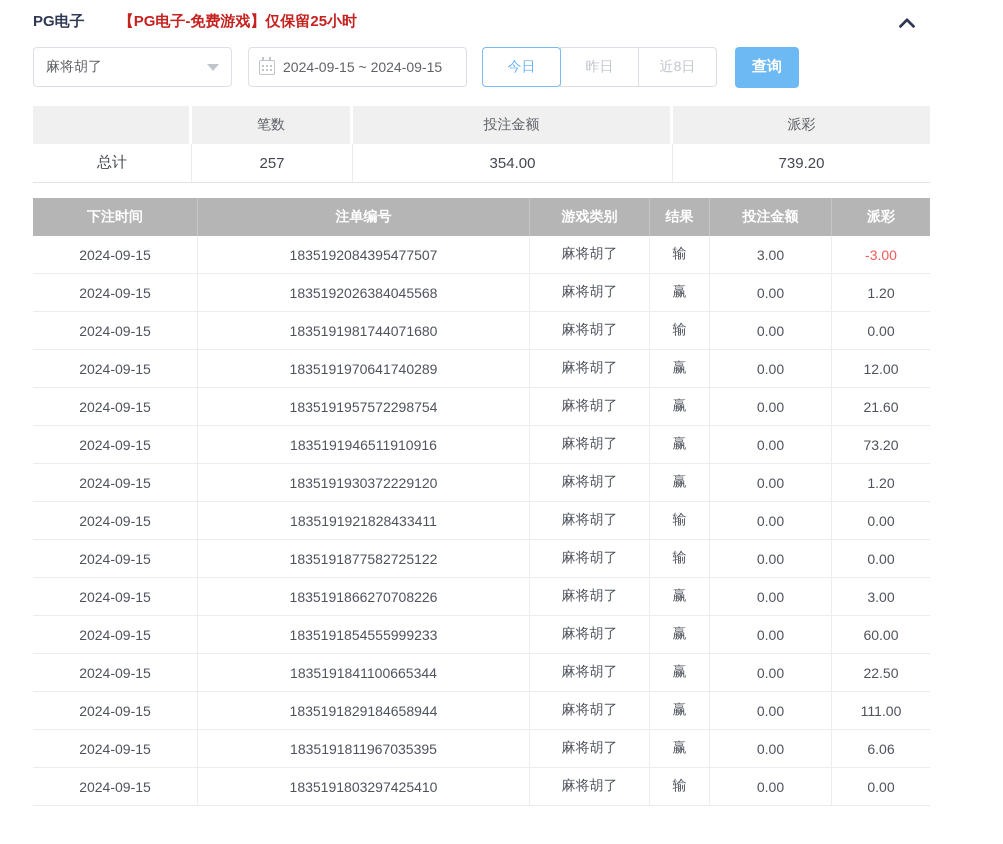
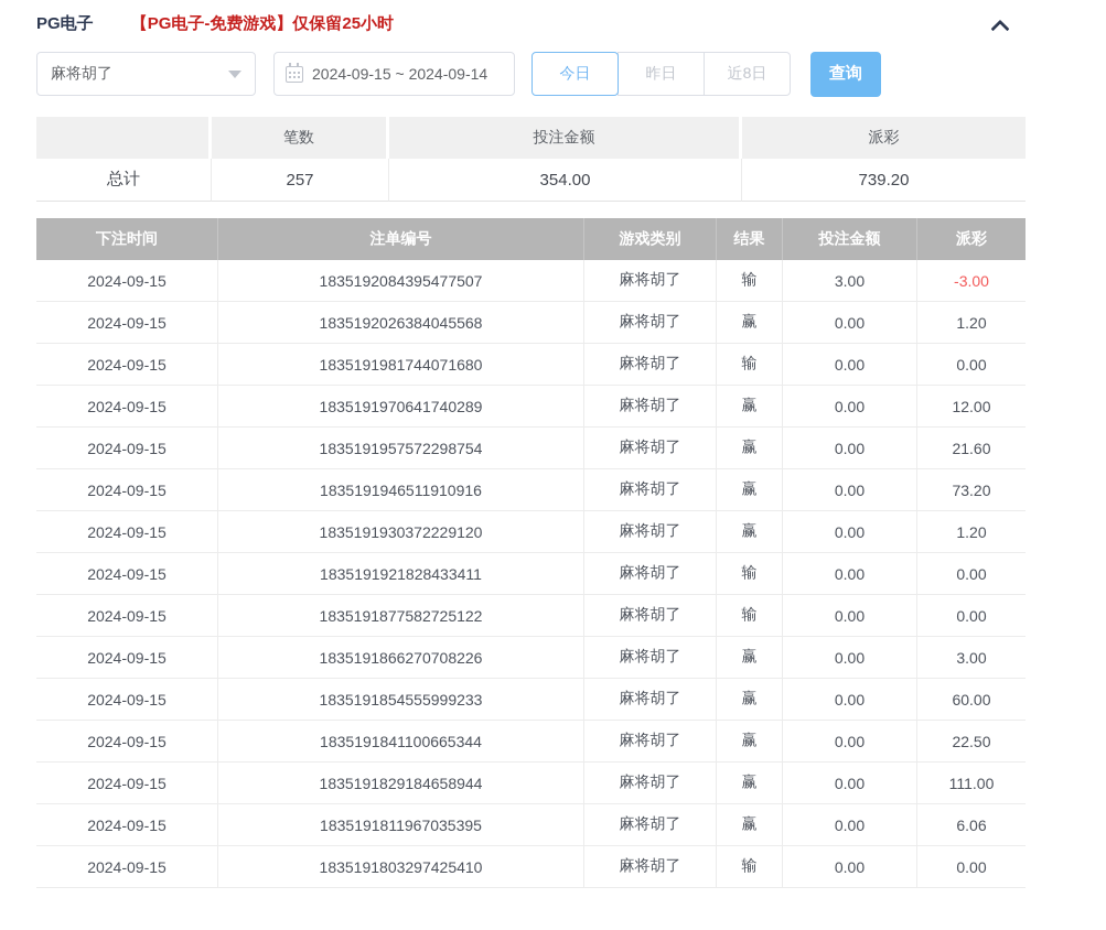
  PG电子
  【PG电子-免费游戏】仅保留25小时
  麻将胡了
- 2024-09-15 ~ 2024-09-15
+ 2024-09-15 ~ 2024-09-14
  今日
  昨日
  近8日
  查询
  	笔数	投注金额	派彩
  总计	257	354.00	739.20
  下注时间	注单编号	游戏类别	结果	投注金额	派彩
  2024-09-15	1835192084395477507	麻将胡了	输	3.00	-3.00
  2024-09-15	1835192026384045568	麻将胡了	赢	0.00	1.20
  2024-09-15	1835191981744071680	麻将胡了	输	0.00	0.00
  2024-09-15	1835191970641740289	麻将胡了	赢	0.00	12.00
  2024-09-15	1835191957572298754	麻将胡了	赢	0.00	21.60
  2024-09-15	1835191946511910916	麻将胡了	赢	0.00	73.20
  2024-09-15	1835191930372229120	麻将胡了	赢	0.00	1.20
  2024-09-15	1835191921828433411	麻将胡了	输	0.00	0.00
  2024-09-15	1835191877582725122	麻将胡了	输	0.00	0.00
  2024-09-15	1835191866270708226	麻将胡了	赢	0.00	3.00
  2024-09-15	1835191854555999233	麻将胡了	赢	0.00	60.00
  2024-09-15	1835191841100665344	麻将胡了	赢	0.00	22.50
  2024-09-15	1835191829184658944	麻将胡了	赢	0.00	111.00
  2024-09-15	1835191811967035395	麻将胡了	赢	0.00	6.06
  2024-09-15	1835191803297425410	麻将胡了	输	0.00	0.00
